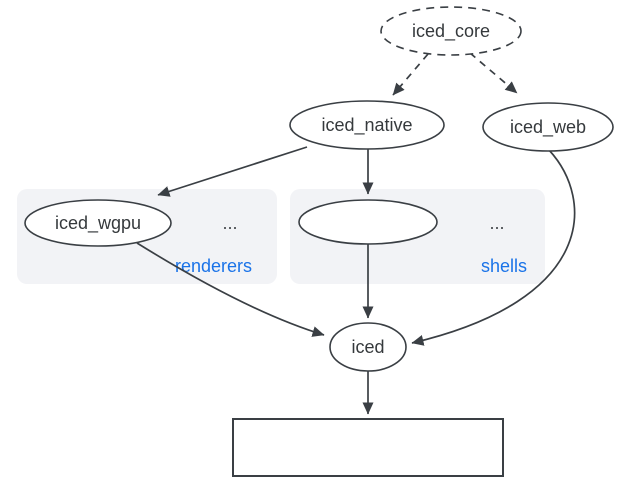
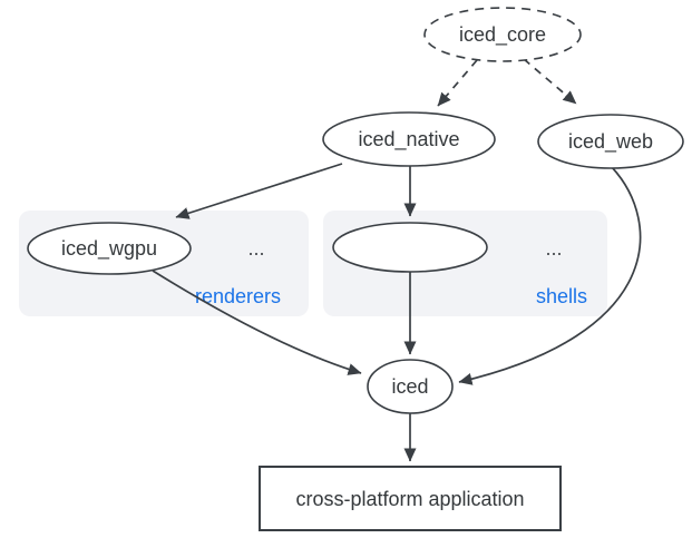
  ...
  renderers
  ...
  shells
  iced_core
  iced_native
  iced_web
  iced_wgpu
  iced
+ cross-platform application
